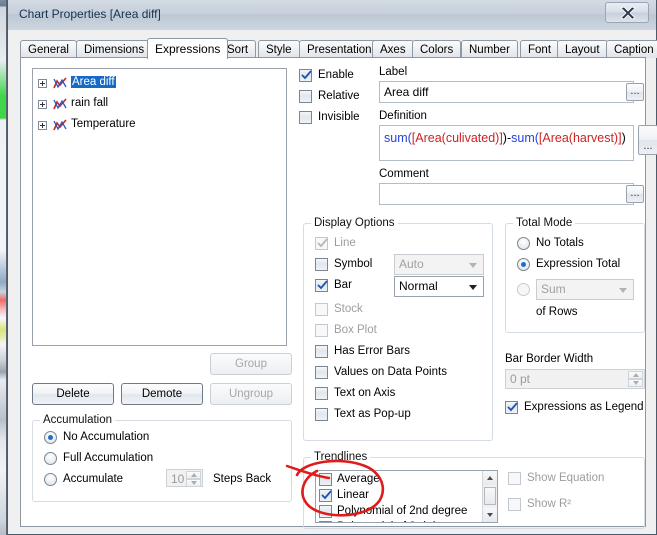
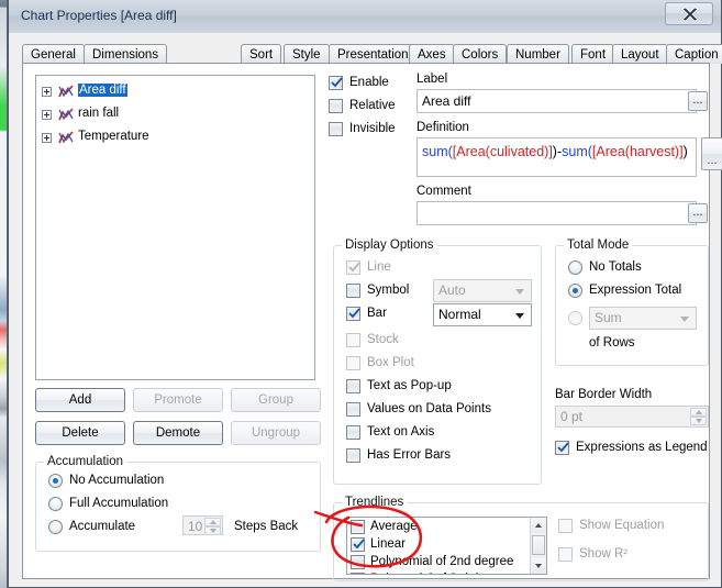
  Chart Properties [Area diff]
  General
  Dimensions
- Expressions
  Sort
  Style
  Presentation
  Axes
  Colors
  Number
  Font
  Layout
  Caption
  Area diff
  rain fall
  Temperature
+ Add
+ Promote
  Group
  Delete
  Demote
  Ungroup
  Accumulation
  No Accumulation
  Full Accumulation
  Accumulate
  10
  Steps Back
  Enable
  Relative
  Invisible
  Label
  Area diff
  ...
  Definition
  sum([Area(culivated)])-sum([Area(harvest)])
  ...
  Comment
  ...
  Display Options
  Line
  Symbol
  Bar
  Stock
  Box Plot
- Has Error Bars
+ Text as Pop-up
  Values on Data Points
  Text on Axis
- Text as Pop-up
+ Has Error Bars
  Auto
  Normal
  Total Mode
  No Totals
  Expression Total
  Sum
  of Rows
  Bar Border Width
  0 pt
  Expressions as Legend
  Trendlines
  Average
  Linear
  Polyomial of 2nd degree
  Show Equation
  Show R²
